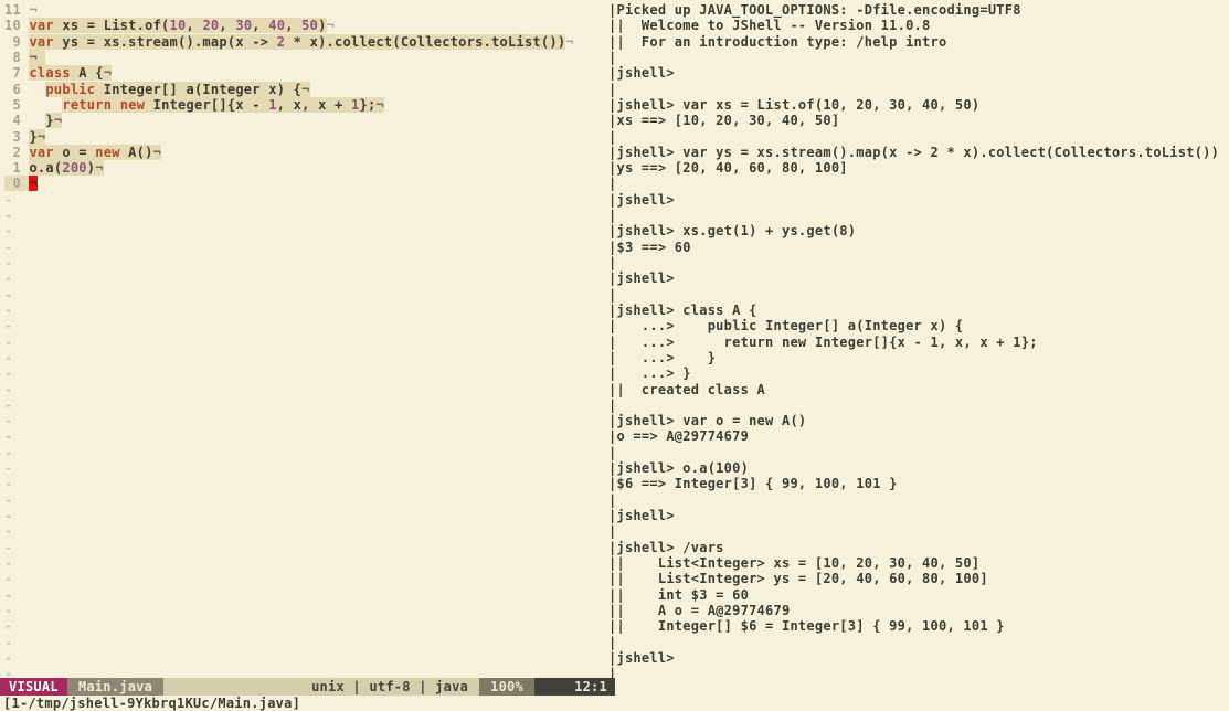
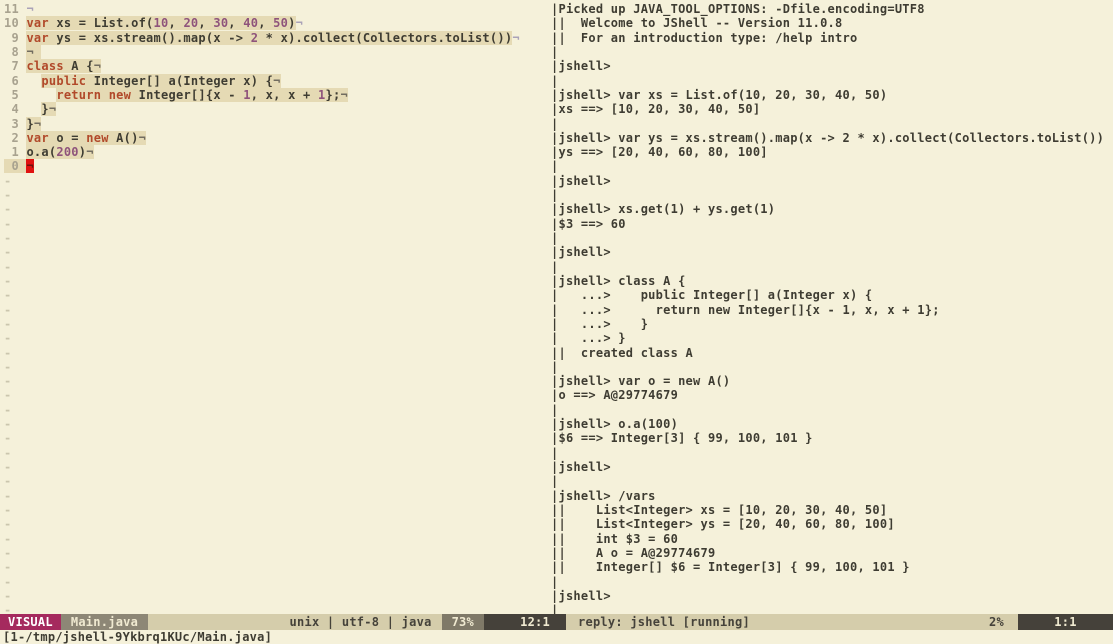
  11 ¬ 10 var xs = List.of(10, 20, 30, 40, 50)¬ 9 var ys = xs.stream().map(x -> 2 * x).collect(Collectors.toList())¬ 8 ¬ 7 class A {¬ 6 public Integer[] a(Integer x) {¬ 5 return new Integer[]{x - 1, x, x + 1};¬ 4 }¬ 3 }¬ 2 var o = new A()¬ 1 o.a(200)¬ 0 ¬ - - - - - - - - - - - - - - - - - - - - - - - - - - - - - - -
- |Picked up JAVA_TOOL_OPTIONS: -Dfile.encoding=UTF8 || Welcome to JShell -- Version 11.0.8 || For an introduction type: /help intro | |jshell> | |jshell> var xs = List.of(10, 20, 30, 40, 50) |xs ==> [10, 20, 30, 40, 50] | |jshell> var ys = xs.stream().map(x -> 2 * x).collect(Collectors.toList()) |ys ==> [20, 40, 60, 80, 100] | |jshell> | |jshell> xs.get(1) + ys.get(8) |$3 ==> 60 | |jshell> | |jshell> class A { | ...> public Integer[] a(Integer x) { | ...> return new Integer[]{x - 1, x, x + 1}; | ...> } | ...> } || created class A | |jshell> var o = new A() |o ==> A@29774679 | |jshell> o.a(100) |$6 ==> Integer[3] { 99, 100, 101 } | |jshell> | |jshell> /vars || List<Integer> xs = [10, 20, 30, 40, 50] || List<Integer> ys = [20, 40, 60, 80, 100] || int $3 = 60 || A o = A@29774679 || Integer[] $6 = Integer[3] { 99, 100, 101 } | |jshell> |
+ |Picked up JAVA_TOOL_OPTIONS: -Dfile.encoding=UTF8 || Welcome to JShell -- Version 11.0.8 || For an introduction type: /help intro | |jshell> | |jshell> var xs = List.of(10, 20, 30, 40, 50) |xs ==> [10, 20, 30, 40, 50] | |jshell> var ys = xs.stream().map(x -> 2 * x).collect(Collectors.toList()) |ys ==> [20, 40, 60, 80, 100] | |jshell> | |jshell> xs.get(1) + ys.get(1) |$3 ==> 60 | |jshell> | |jshell> class A { | ...> public Integer[] a(Integer x) { | ...> return new Integer[]{x - 1, x, x + 1}; | ...> } | ...> } || created class A | |jshell> var o = new A() |o ==> A@29774679 | |jshell> o.a(100) |$6 ==> Integer[3] { 99, 100, 101 } | |jshell> | |jshell> /vars || List<Integer> xs = [10, 20, 30, 40, 50] || List<Integer> ys = [20, 40, 60, 80, 100] || int $3 = 60 || A o = A@29774679 || Integer[] $6 = Integer[3] { 99, 100, 101 } | |jshell> |
  VISUAL
  Main.java
  unix | utf-8 | java
- 100%
+ 73%
  12:1
+ reply: jshell [running]
+ 2%
+ 1:1
  [1-/tmp/jshell-9Ykbrq1KUc/Main.java]
